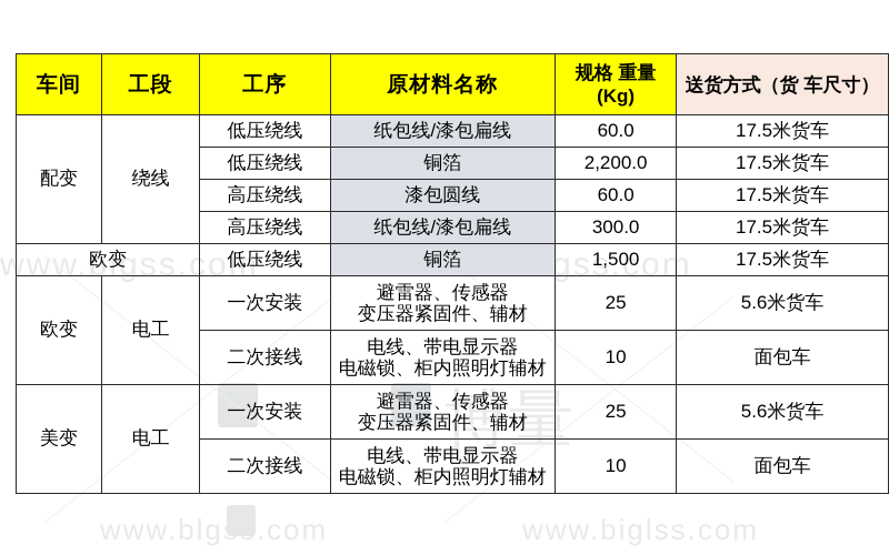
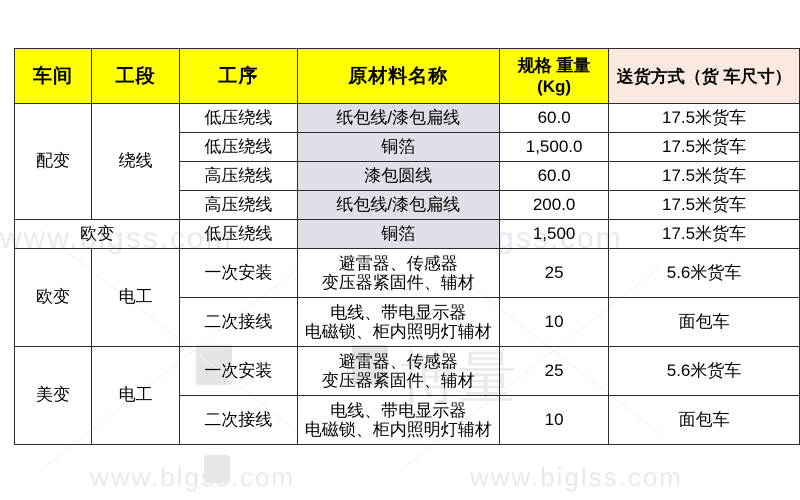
  www.blgss.com
  www.blg.com
  www.biglss.com
  博量
  车间	工段	工序	原材料名称	规格 重量(Kg)	送货方式（货 车尺寸）
  配变	绕线	低压绕线	纸包线/漆包扁线	60.0	17.5米货车
- 低压绕线	铜箔	2,200.0	17.5米货车
+ 低压绕线	铜箔	1,500.0	17.5米货车
  高压绕线	漆包圆线	60.0	17.5米货车
- 高压绕线	纸包线/漆包扁线	300.0	17.5米货车
+ 高压绕线	纸包线/漆包扁线	200.0	17.5米货车
  欧变	低压绕线	铜箔	1,500	17.5米货车
  欧变	电工	一次安装	避雷器、传感器 变压器紧固件、辅材	25	5.6米货车
  二次接线	电线、带电显示器 电磁锁、柜内照明灯辅材	10	面包车
  美变	电工	一次安装	避雷器、传感器 变压器紧固件、辅材	25	5.6米货车
  二次接线	电线、带电显示器 电磁锁、柜内照明灯辅材	10	面包车
